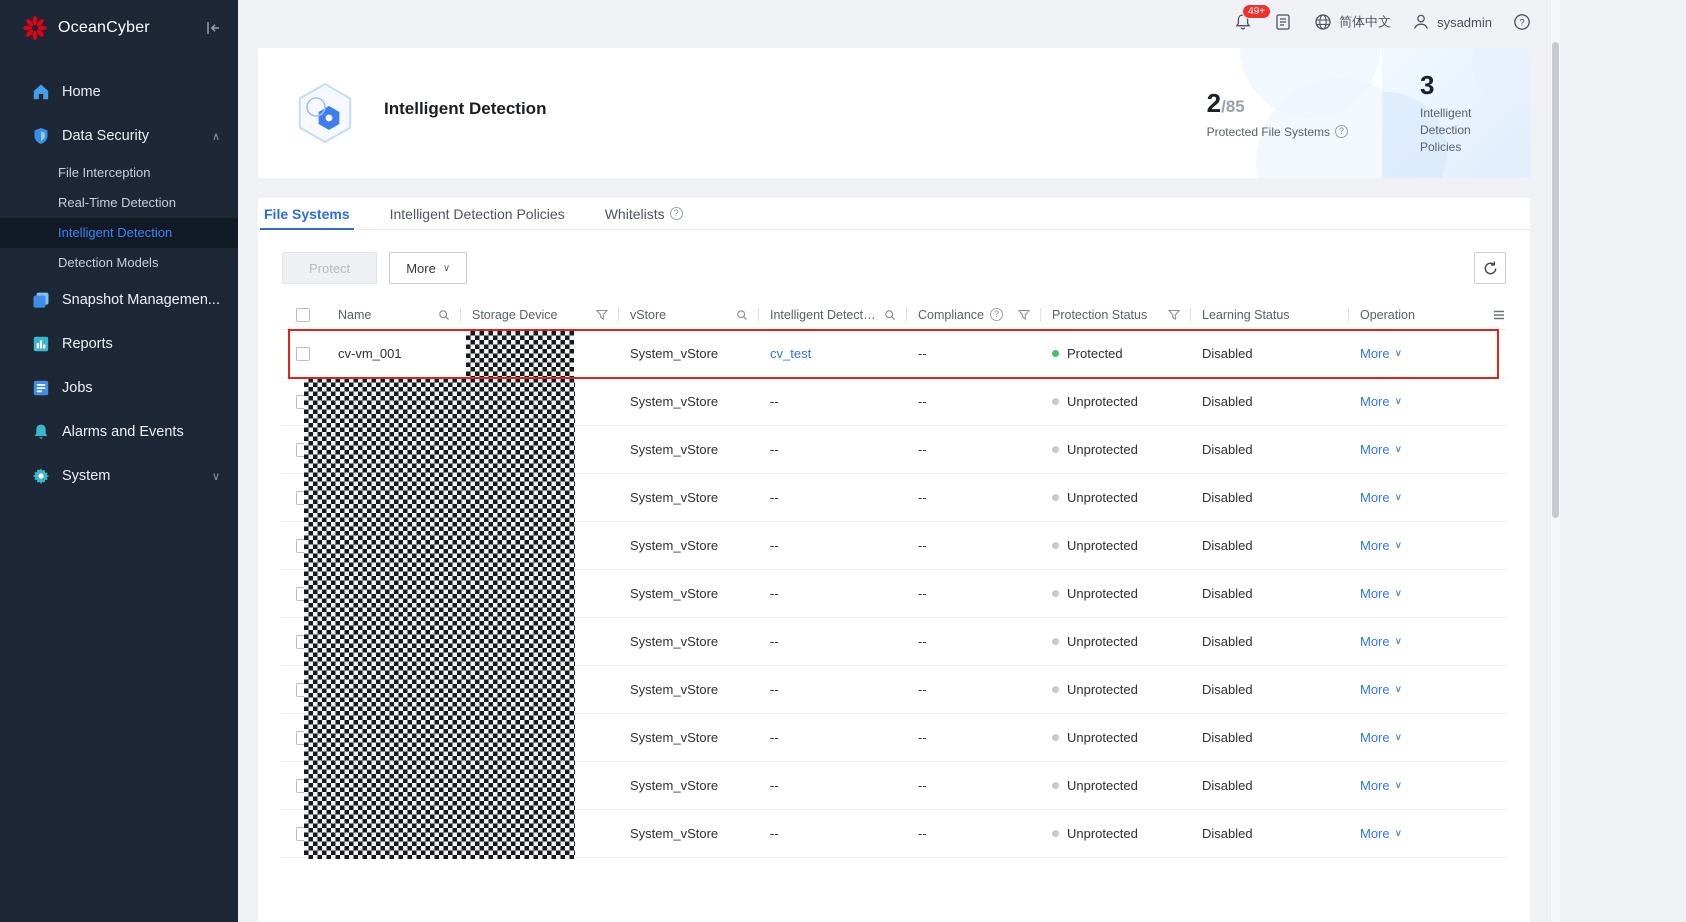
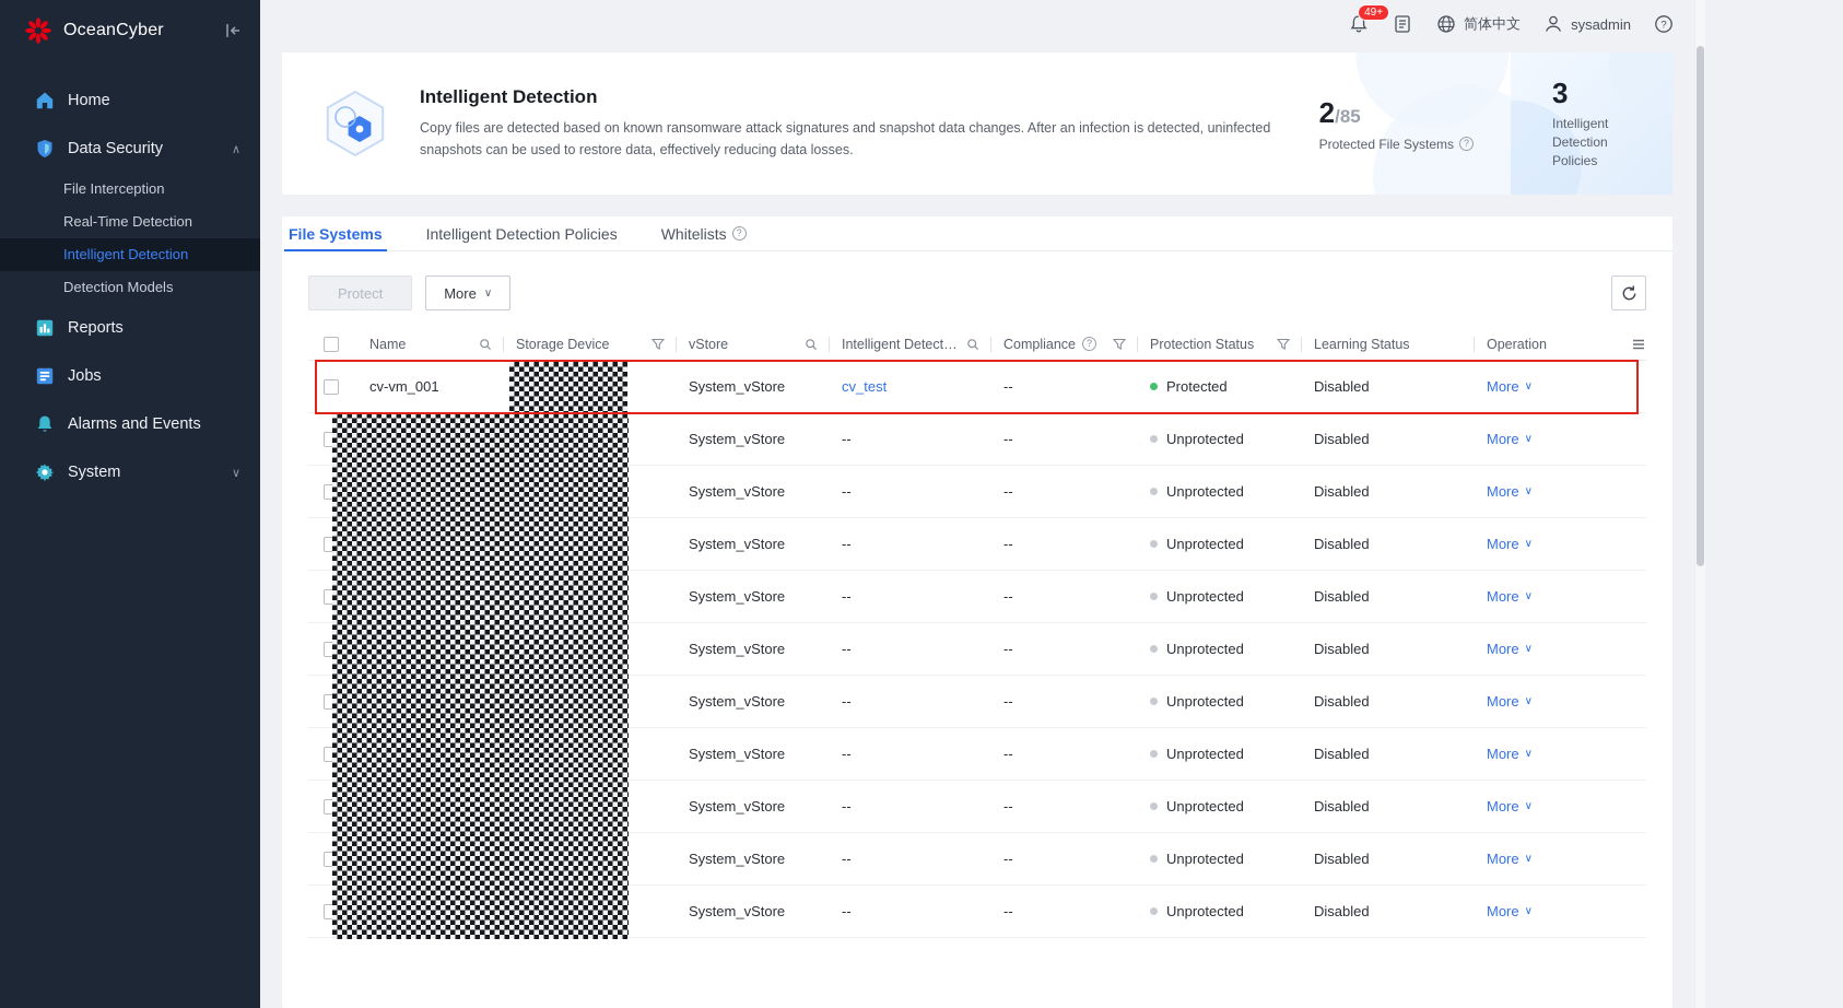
  OceanCyber
  Home
  Data Security
  ∧
  File Interception
  Real-Time Detection
  Intelligent Detection
  Detection Models
- Snapshot Managemen...
  Reports
  Jobs
  Alarms and Events
  System
  ∨
  49+
  简体中文
  sysadmin
  ?
  Intelligent Detection
+ Copy files are detected based on known ransomware attack signatures and snapshot data changes. After an infection is detected, uninfected snapshots can be used to restore data, effectively reducing data losses.
  2/85
  Protected File Systems
  ?
  3
  Intelligent Detection Policies
  File Systems
  Intelligent Detection Policies
  Whitelists
  ?
  Protect
  More
  ∨
  Name
  Storage Device
  vStore
  Intelligent Detection
  Compliance
  ?
  Protection Status
  Learning Status
  Operation
  cv-vm_001
  System_vStore
  cv_test
  --
  Protected
  Disabled
  More
  ∨
  System_vStore
  --
  --
  Unprotected
  Disabled
  More
  ∨
  System_vStore
  --
  --
  Unprotected
  Disabled
  More
  ∨
  System_vStore
  --
  --
  Unprotected
  Disabled
  More
  ∨
  System_vStore
  --
  --
  Unprotected
  Disabled
  More
  ∨
  System_vStore
  --
  --
  Unprotected
  Disabled
  More
  ∨
  System_vStore
  --
  --
  Unprotected
  Disabled
  More
  ∨
  System_vStore
  --
  --
  Unprotected
  Disabled
  More
  ∨
  System_vStore
  --
  --
  Unprotected
  Disabled
  More
  ∨
  System_vStore
  --
  --
  Unprotected
  Disabled
  More
  ∨
  System_vStore
  --
  --
  Unprotected
  Disabled
  More
  ∨
